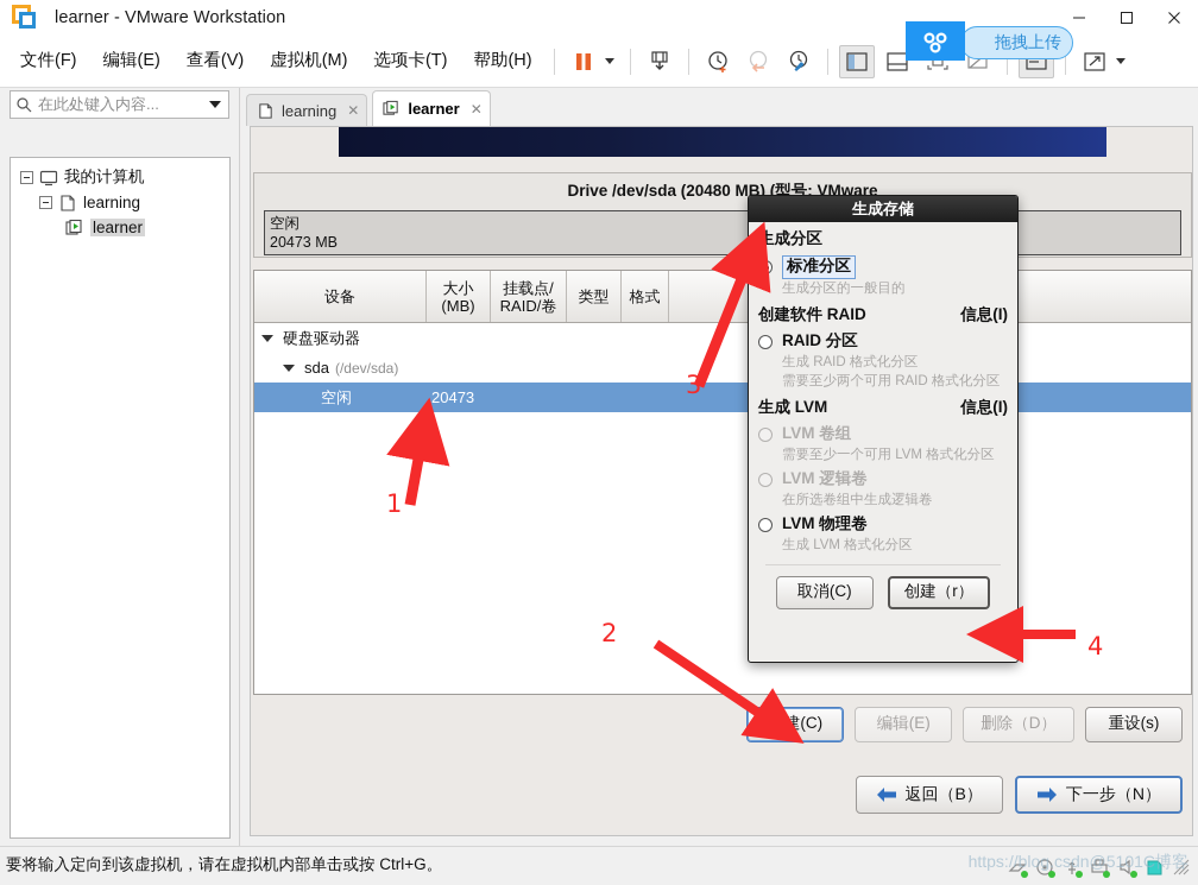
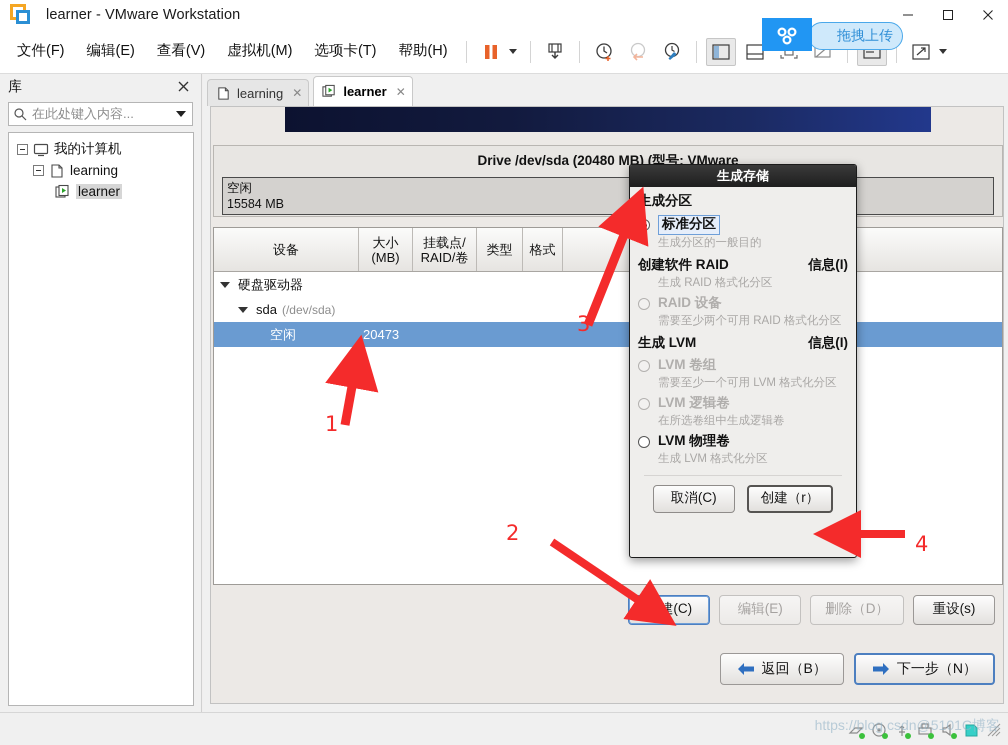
  learner - VMware Workstation
  文件(F)
  编辑(E)
  查看(V)
  虚拟机(M)
  选项卡(T)
  帮助(H)
  拖拽上传
+ 库
  在此处键入内容...
  我的计算机
  learning
  learner
  learning
  ✕
  learner
  ✕
  Drive /dev/sda (20480 MB) (型号: VMware
  空闲
- 20473 MB
+ 15584 MB
  设备
  大小
  (MB)
  挂载点/
  RAID/卷
  类型
  格式
  硬盘驱动器
  sda
  (/dev/sda)
  空闲
  20473
  创建(C)
  编辑(E)
  删除（D）
  重设(s)
  返回（B）
  下一步（N）
  生成存储
  生成分区
  标准分区
  生成分区的一般目的
  创建软件 RAID
  信息(I)
- RAID 分区
  生成 RAID 格式化分区
+ RAID 设备
  需要至少两个可用 RAID 格式化分区
  生成 LVM
  信息(I)
  LVM 卷组
  需要至少一个可用 LVM 格式化分区
  LVM 逻辑卷
  在所选卷组中生成逻辑卷
  LVM 物理卷
  生成 LVM 格式化分区
  取消(C)
  创建（r）
  1
  2
  3
  4
- 要将输入定向到该虚拟机，请在虚拟机内部单击或按 Ctrl+G。
  https://blog.csdn@5101C博客
